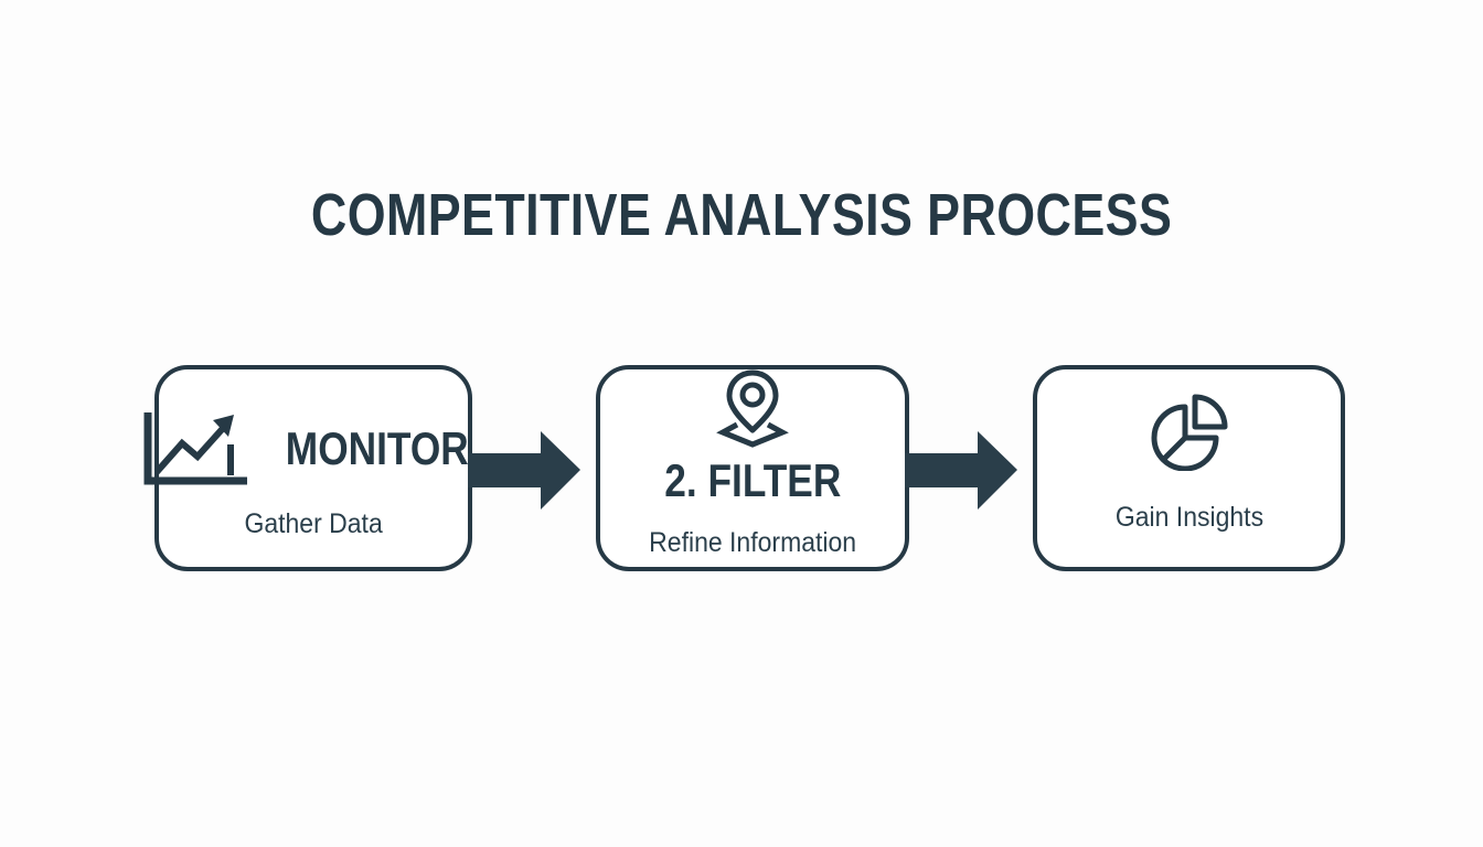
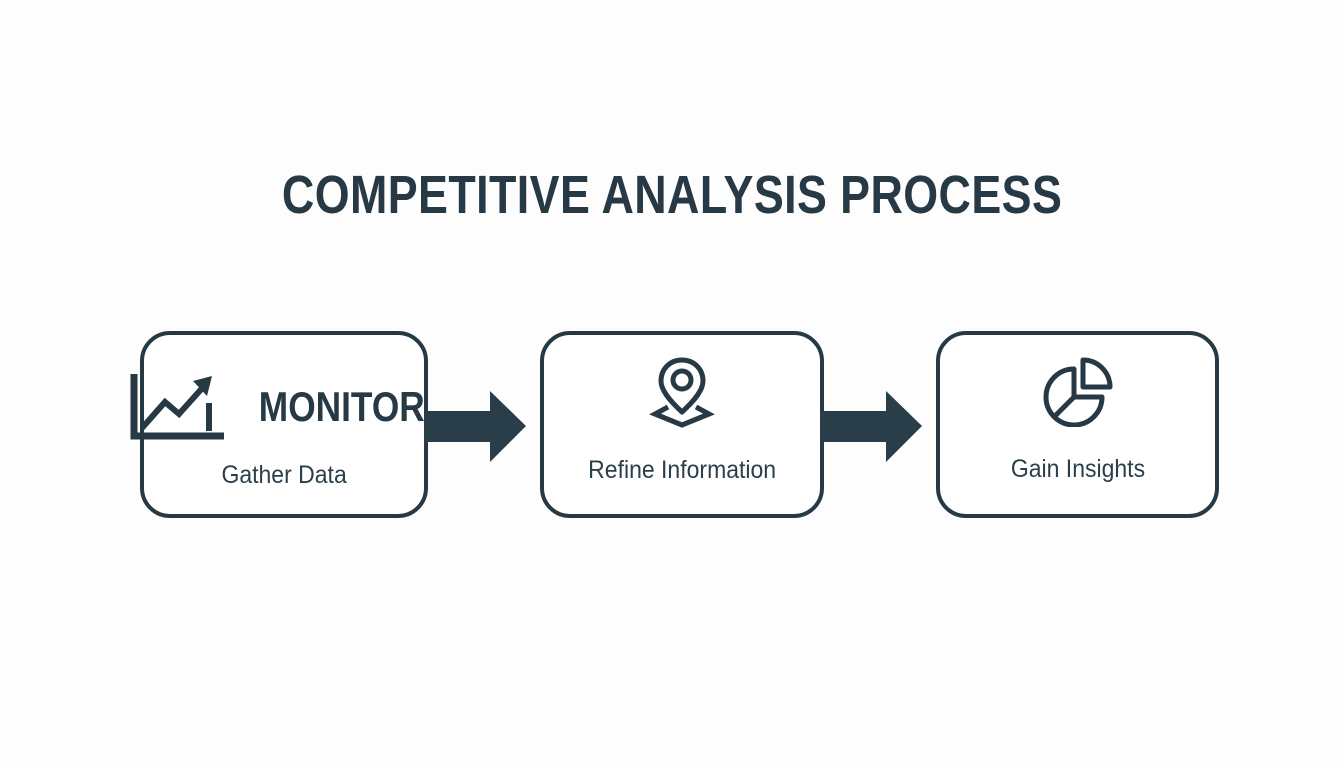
  COMPETITIVE ANALYSIS PROCESS
  MONITOR
  Gather Data
- 2. FILTER
  Refine Information
  Gain Insights
